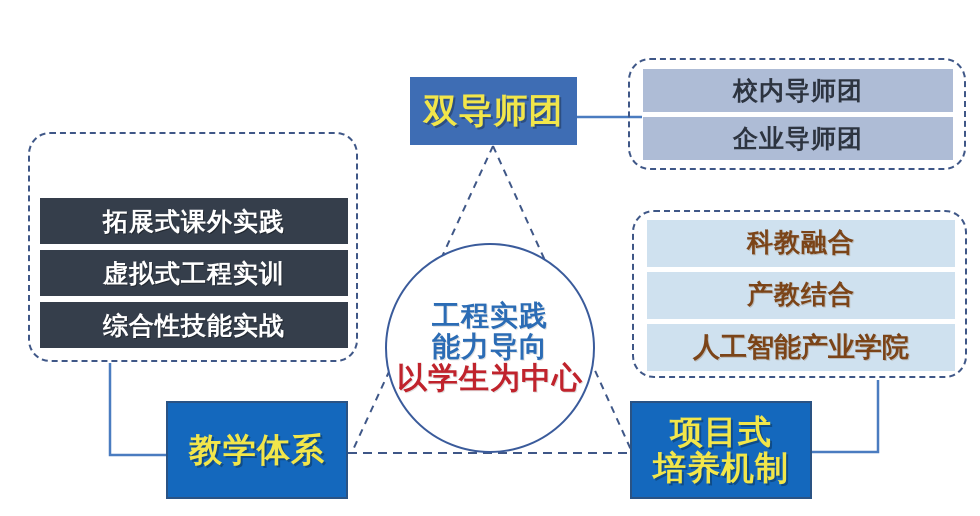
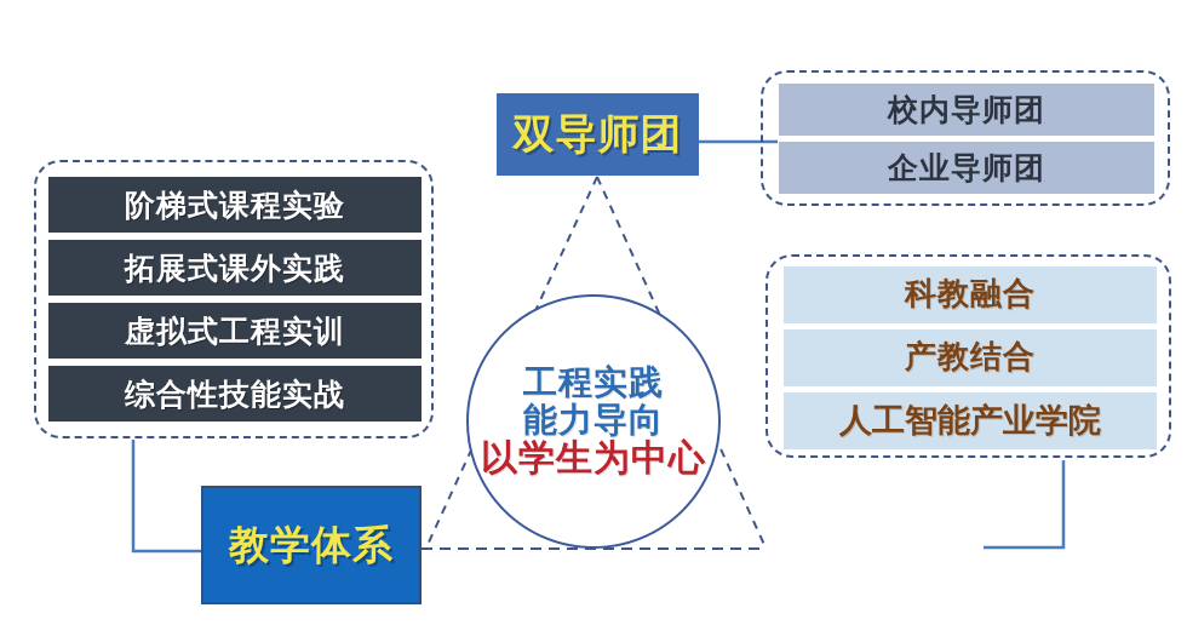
+ 阶梯式课程实验
  拓展式课外实践
  虚拟式工程实训
  综合性技能实战
  双导师团
  校内导师团
  企业导师团
  科教融合
  产教结合
  人工智能产业学院
  工程实践
  能力导向
  以学生为中心
  教学体系
- 项目式
- 培养机制
